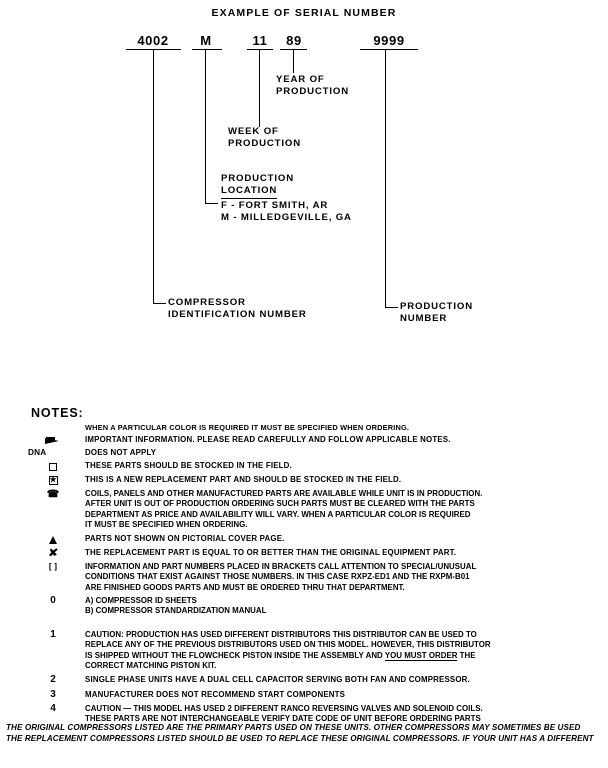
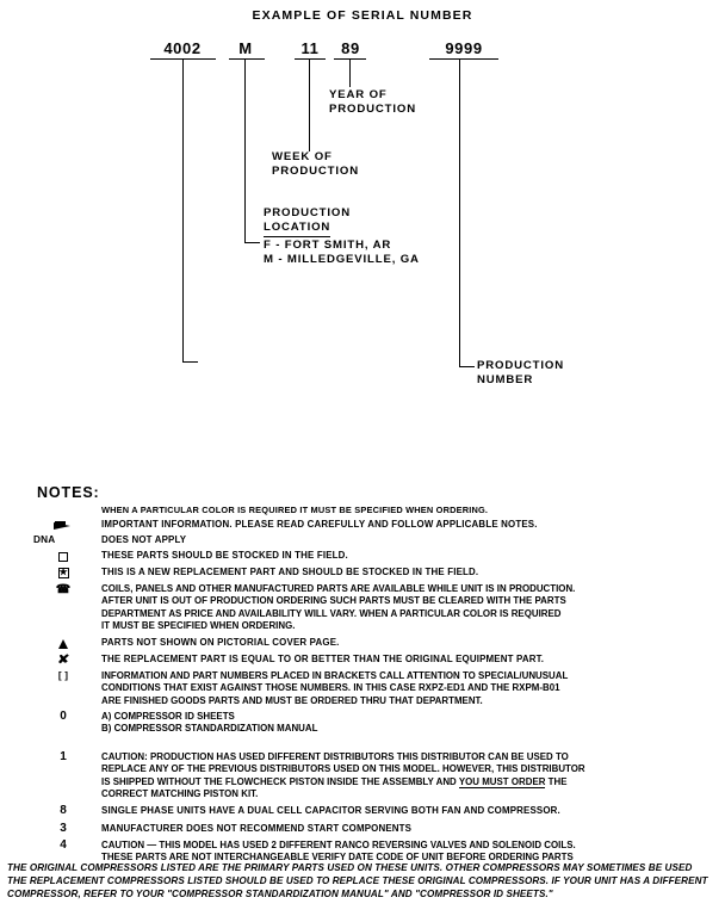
  EXAMPLE OF SERIAL NUMBER
  4002
  M
  11
  89
  9999
  YEAR OF
  PRODUCTION
  WEEK OF
  PRODUCTION
  PRODUCTION
  LOCATION
  F - FORT SMITH, AR
  M - MILLEDGEVILLE, GA
- COMPRESSOR
- IDENTIFICATION NUMBER
  PRODUCTION
  NUMBER
  NOTES:
  WHEN A PARTICULAR COLOR IS REQUIRED IT MUST BE SPECIFIED WHEN ORDERING.
  IMPORTANT INFORMATION. PLEASE READ CAREFULLY AND FOLLOW APPLICABLE NOTES.
  DNA
  DOES NOT APPLY
  THESE PARTS SHOULD BE STOCKED IN THE FIELD.
  ★
  THIS IS A NEW REPLACEMENT PART AND SHOULD BE STOCKED IN THE FIELD.
  ☎
  COILS, PANELS AND OTHER MANUFACTURED PARTS ARE AVAILABLE WHILE UNIT IS IN PRODUCTION.
  AFTER UNIT IS OUT OF PRODUCTION ORDERING SUCH PARTS MUST BE CLEARED WITH THE PARTS
  DEPARTMENT AS PRICE AND AVAILABILITY WILL VARY. WHEN A PARTICULAR COLOR IS REQUIRED
  IT MUST BE SPECIFIED WHEN ORDERING.
  PARTS NOT SHOWN ON PICTORIAL COVER PAGE.
  ✘
  THE REPLACEMENT PART IS EQUAL TO OR BETTER THAN THE ORIGINAL EQUIPMENT PART.
  [ ]
  INFORMATION AND PART NUMBERS PLACED IN BRACKETS CALL ATTENTION TO SPECIAL/UNUSUAL
  CONDITIONS THAT EXIST AGAINST THOSE NUMBERS. IN THIS CASE RXPZ-ED1 AND THE RXPM-B01
  ARE FINISHED GOODS PARTS AND MUST BE ORDERED THRU THAT DEPARTMENT.
  0
  A) COMPRESSOR ID SHEETS
  B) COMPRESSOR STANDARDIZATION MANUAL
  1
  CAUTION: PRODUCTION HAS USED DIFFERENT DISTRIBUTORS THIS DISTRIBUTOR CAN BE USED TO
  REPLACE ANY OF THE PREVIOUS DISTRIBUTORS USED ON THIS MODEL. HOWEVER, THIS DISTRIBUTOR
  IS SHIPPED WITHOUT THE FLOWCHECK PISTON INSIDE THE ASSEMBLY AND YOU MUST ORDER THE
  CORRECT MATCHING PISTON KIT.
- 2
+ 8
  SINGLE PHASE UNITS HAVE A DUAL CELL CAPACITOR SERVING BOTH FAN AND COMPRESSOR.
  3
  MANUFACTURER DOES NOT RECOMMEND START COMPONENTS
  4
  CAUTION — THIS MODEL HAS USED 2 DIFFERENT RANCO REVERSING VALVES AND SOLENOID COILS.
  THESE PARTS ARE NOT INTERCHANGEABLE VERIFY DATE CODE OF UNIT BEFORE ORDERING PARTS
  THE ORIGINAL COMPRESSORS LISTED ARE THE PRIMARY PARTS USED ON THESE UNITS. OTHER COMPRESSORS MAY SOMETIMES BE USED
  THE REPLACEMENT COMPRESSORS LISTED SHOULD BE USED TO REPLACE THESE ORIGINAL COMPRESSORS. IF YOUR UNIT HAS A DIFFERENT
+ COMPRESSOR, REFER TO YOUR "COMPRESSOR STANDARDIZATION MANUAL" AND "COMPRESSOR ID SHEETS."
